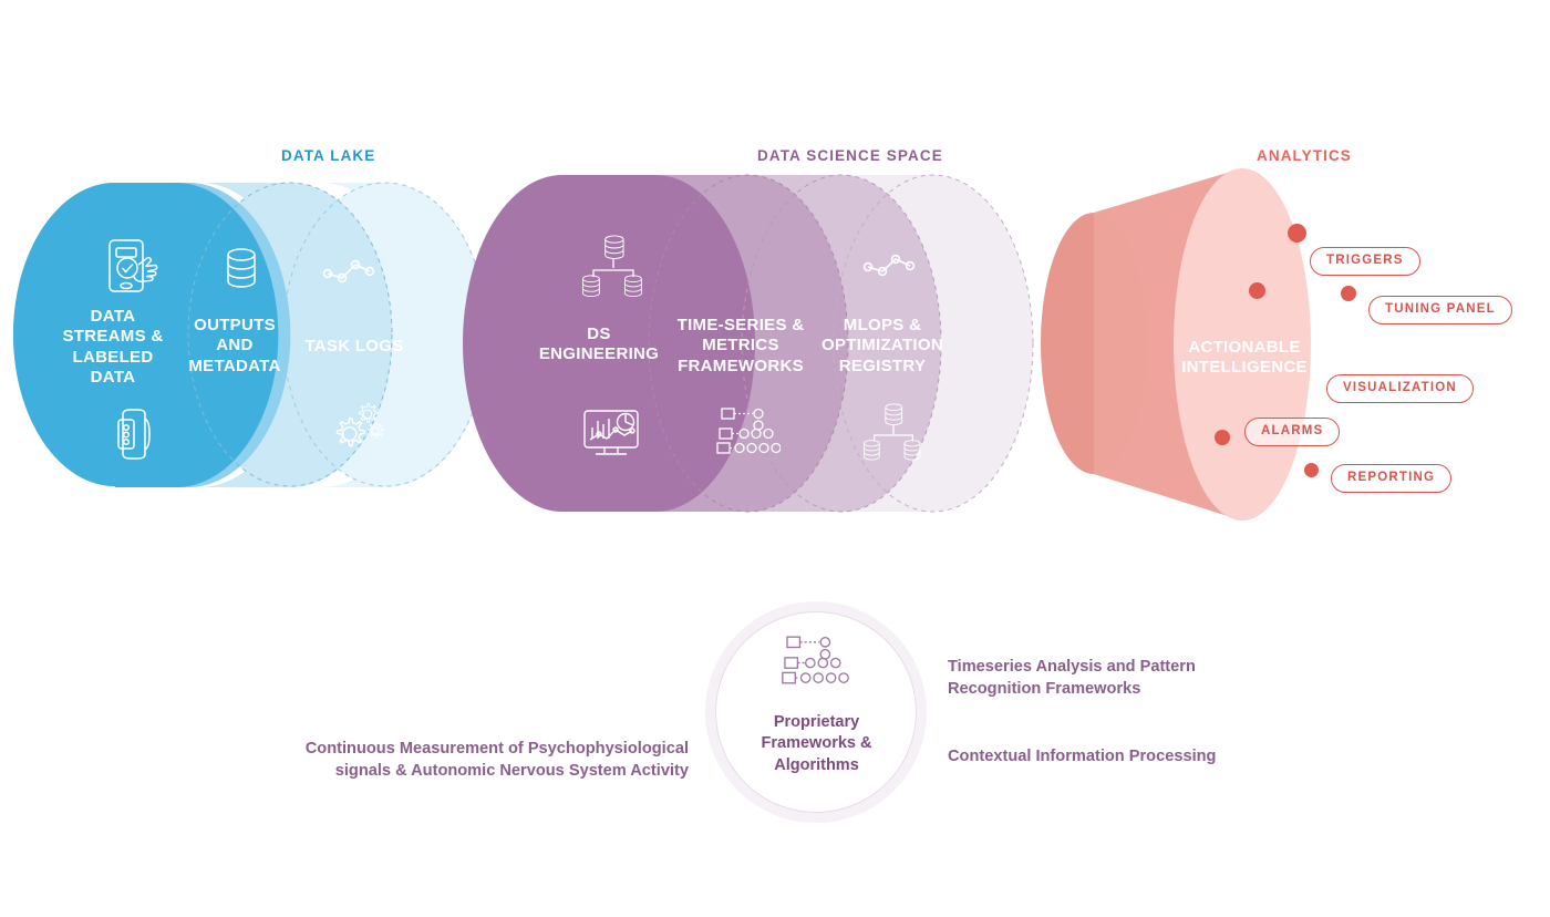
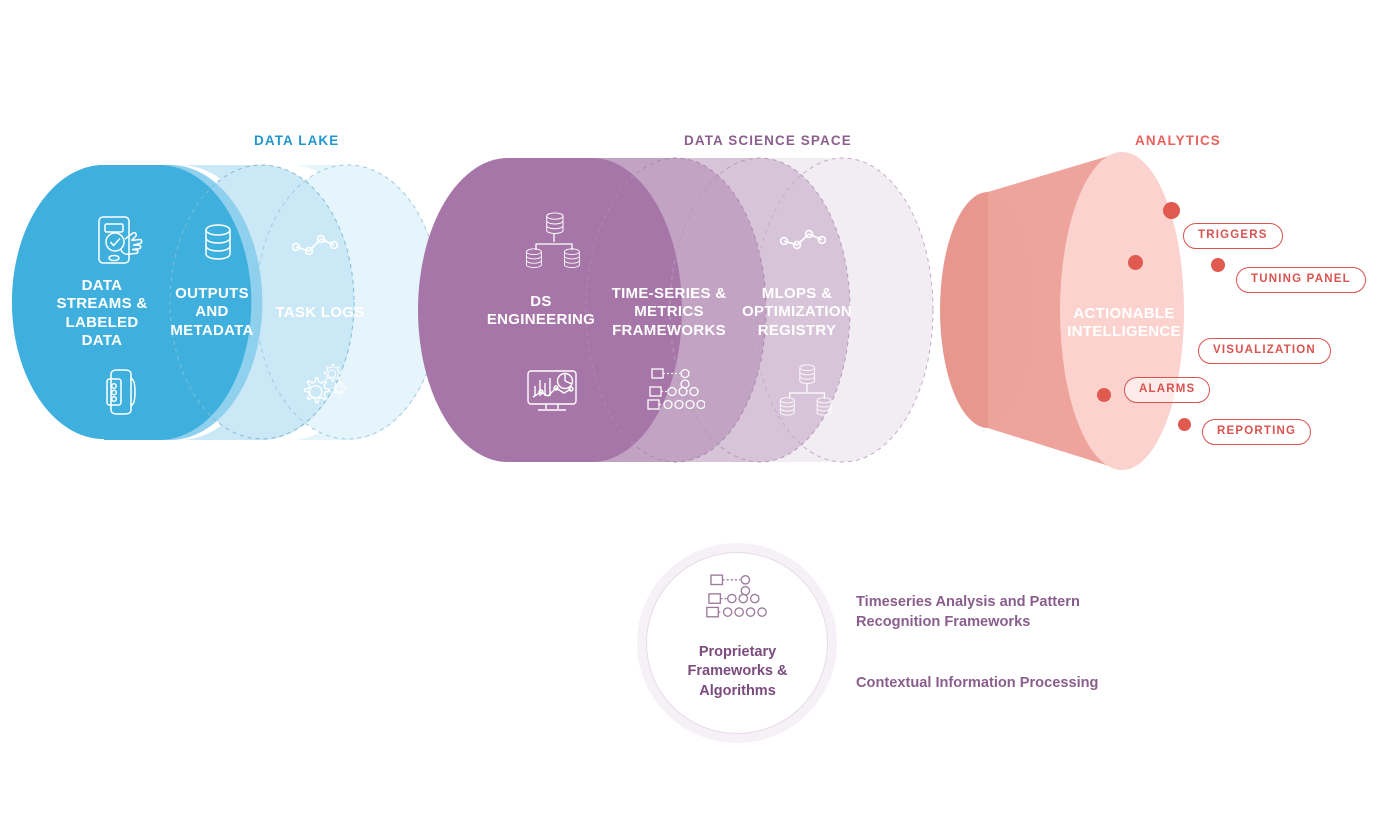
  DATA LAKE
  DATA SCIENCE SPACE
  ANALYTICS
  DATA
  STREAMS &
  LABELED
  DATA
  OUTPUTS
  AND
  METADATA
  TASK LOGS
  DS
  ENGINEERING
  TIME-SERIES &
  METRICS
  FRAMEWORKS
  MLOPS &
  OPTIMIZATION
  REGISTRY
  ACTIONABLE
  INTELLIGENCE
  TRIGGERS
  TUNING PANEL
  VISUALIZATION
  ALARMS
  REPORTING
  Proprietary
  Frameworks &
  Algorithms
- Continuous Measurement of Psychophysiological
- signals & Autonomic Nervous System Activity
  Timeseries Analysis and Pattern
  Recognition Frameworks
  Contextual Information Processing
